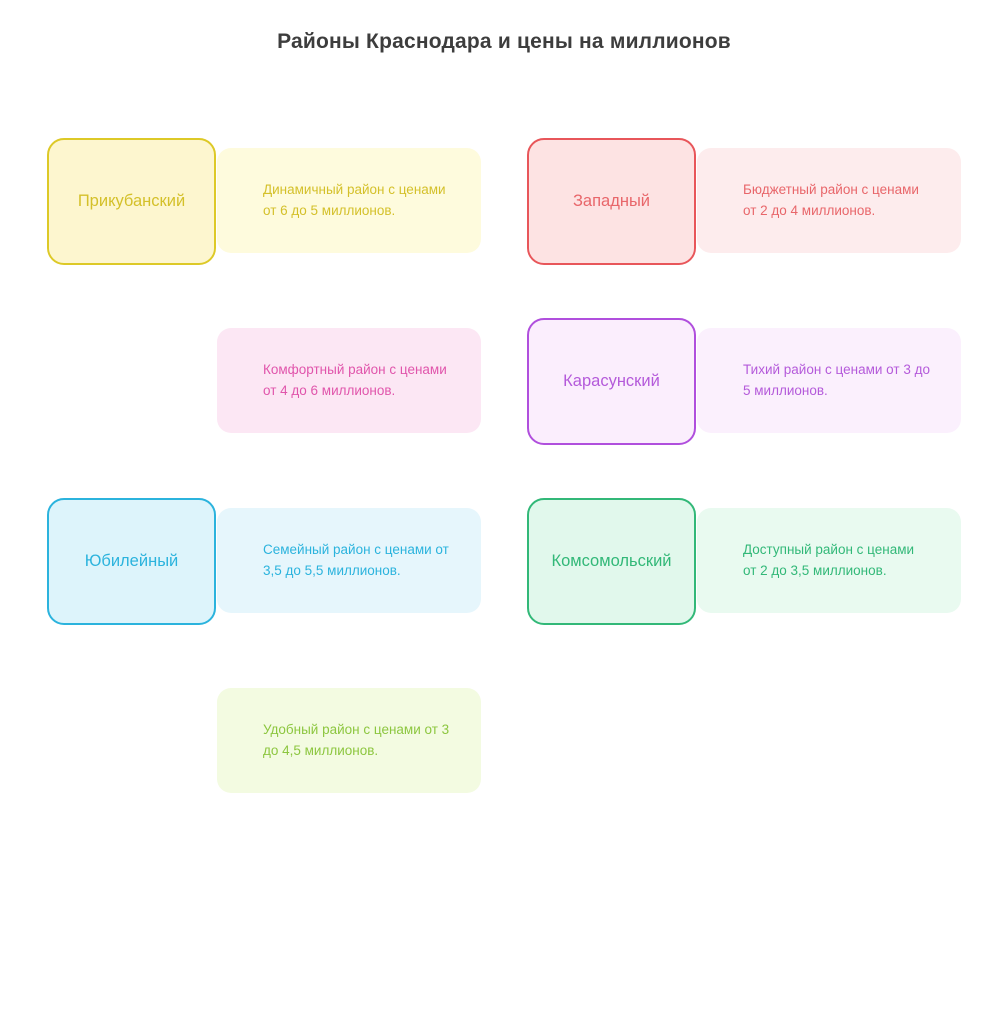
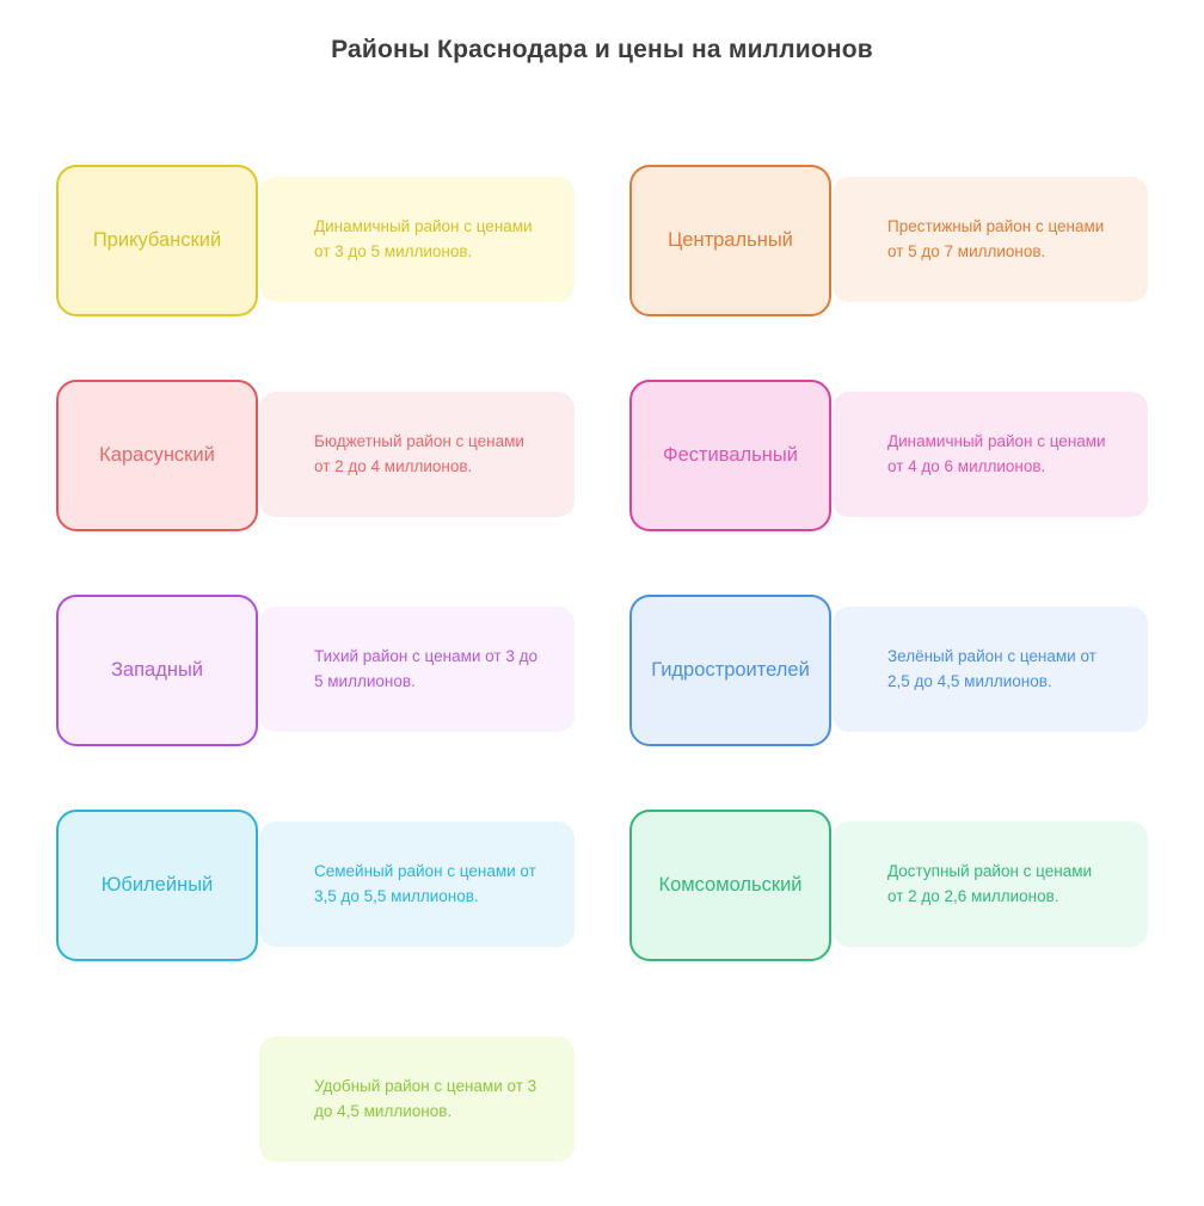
  Районы Краснодара и цены на миллионов
- Динамичный район с ценами от 6 до 5 миллионов.
+ Динамичный район с ценами от 3 до 5 миллионов.
  Прикубанский
+ Престижный район с ценами от 5 до 7 миллионов.
+ Центральный
  Бюджетный район с ценами от 2 до 4 миллионов.
- Западный
+ Карасунский
- Комфортный район с ценами от 4 до 6 миллионов.
+ Динамичный район с ценами от 4 до 6 миллионов.
+ Фестивальный
  Тихий район с ценами от 3 до 5 миллионов.
- Карасунский
+ Западный
+ Зелёный район с ценами от 2,5 до 4,5 миллионов.
+ Гидростроителей
  Семейный район с ценами от 3,5 до 5,5 миллионов.
  Юбилейный
- Доступный район с ценами от 2 до 3,5 миллионов.
+ Доступный район с ценами от 2 до 2,6 миллионов.
  Комсомольский
  Удобный район с ценами от 3 до 4,5 миллионов.
